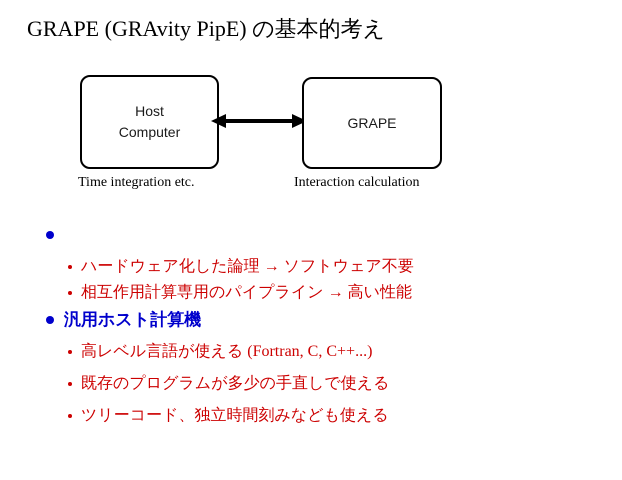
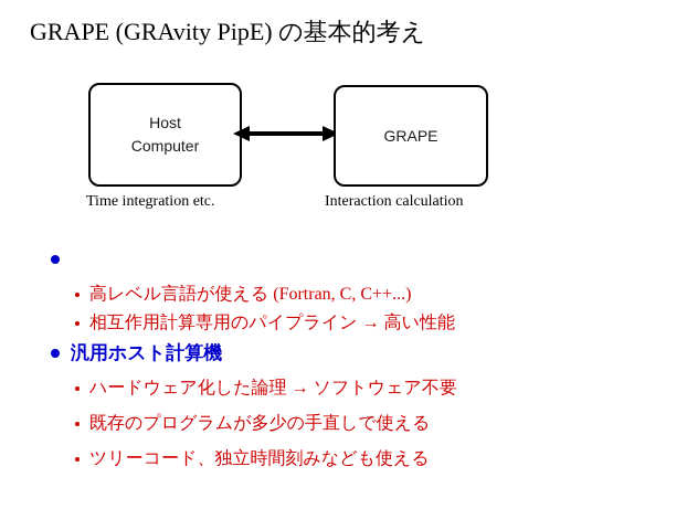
  GRAPE (GRAvity PipE) の基本的考え
  Host
  Computer
  GRAPE
  Time integration etc.
  Interaction calculation
- ハードウェア化した論理 → ソフトウェア不要
+ 高レベル言語が使える (Fortran, C, C++...)
  相互作用計算専用のパイプライン → 高い性能
  汎用ホスト計算機
- 高レベル言語が使える (Fortran, C, C++...)
+ ハードウェア化した論理 → ソフトウェア不要
  既存のプログラムが多少の手直しで使える
  ツリーコード、独立時間刻みなども使える
